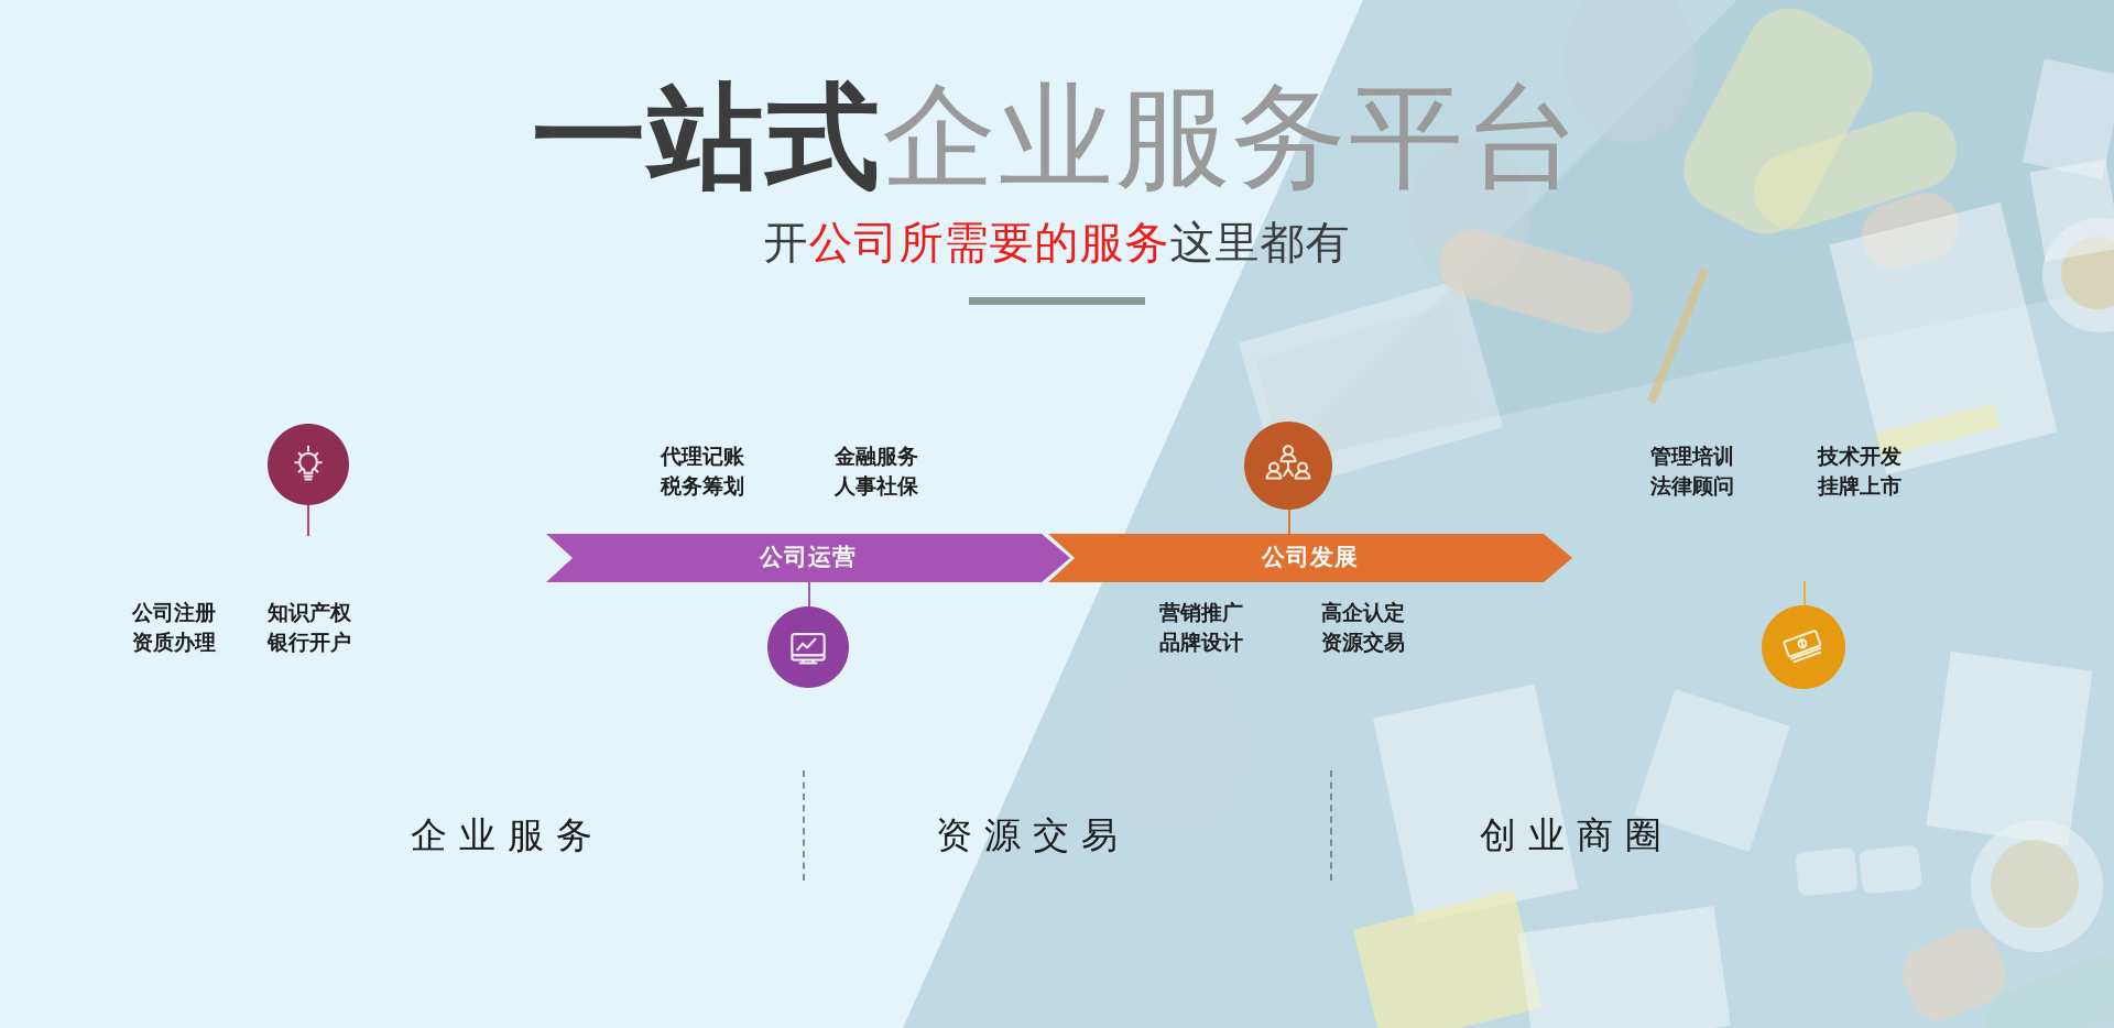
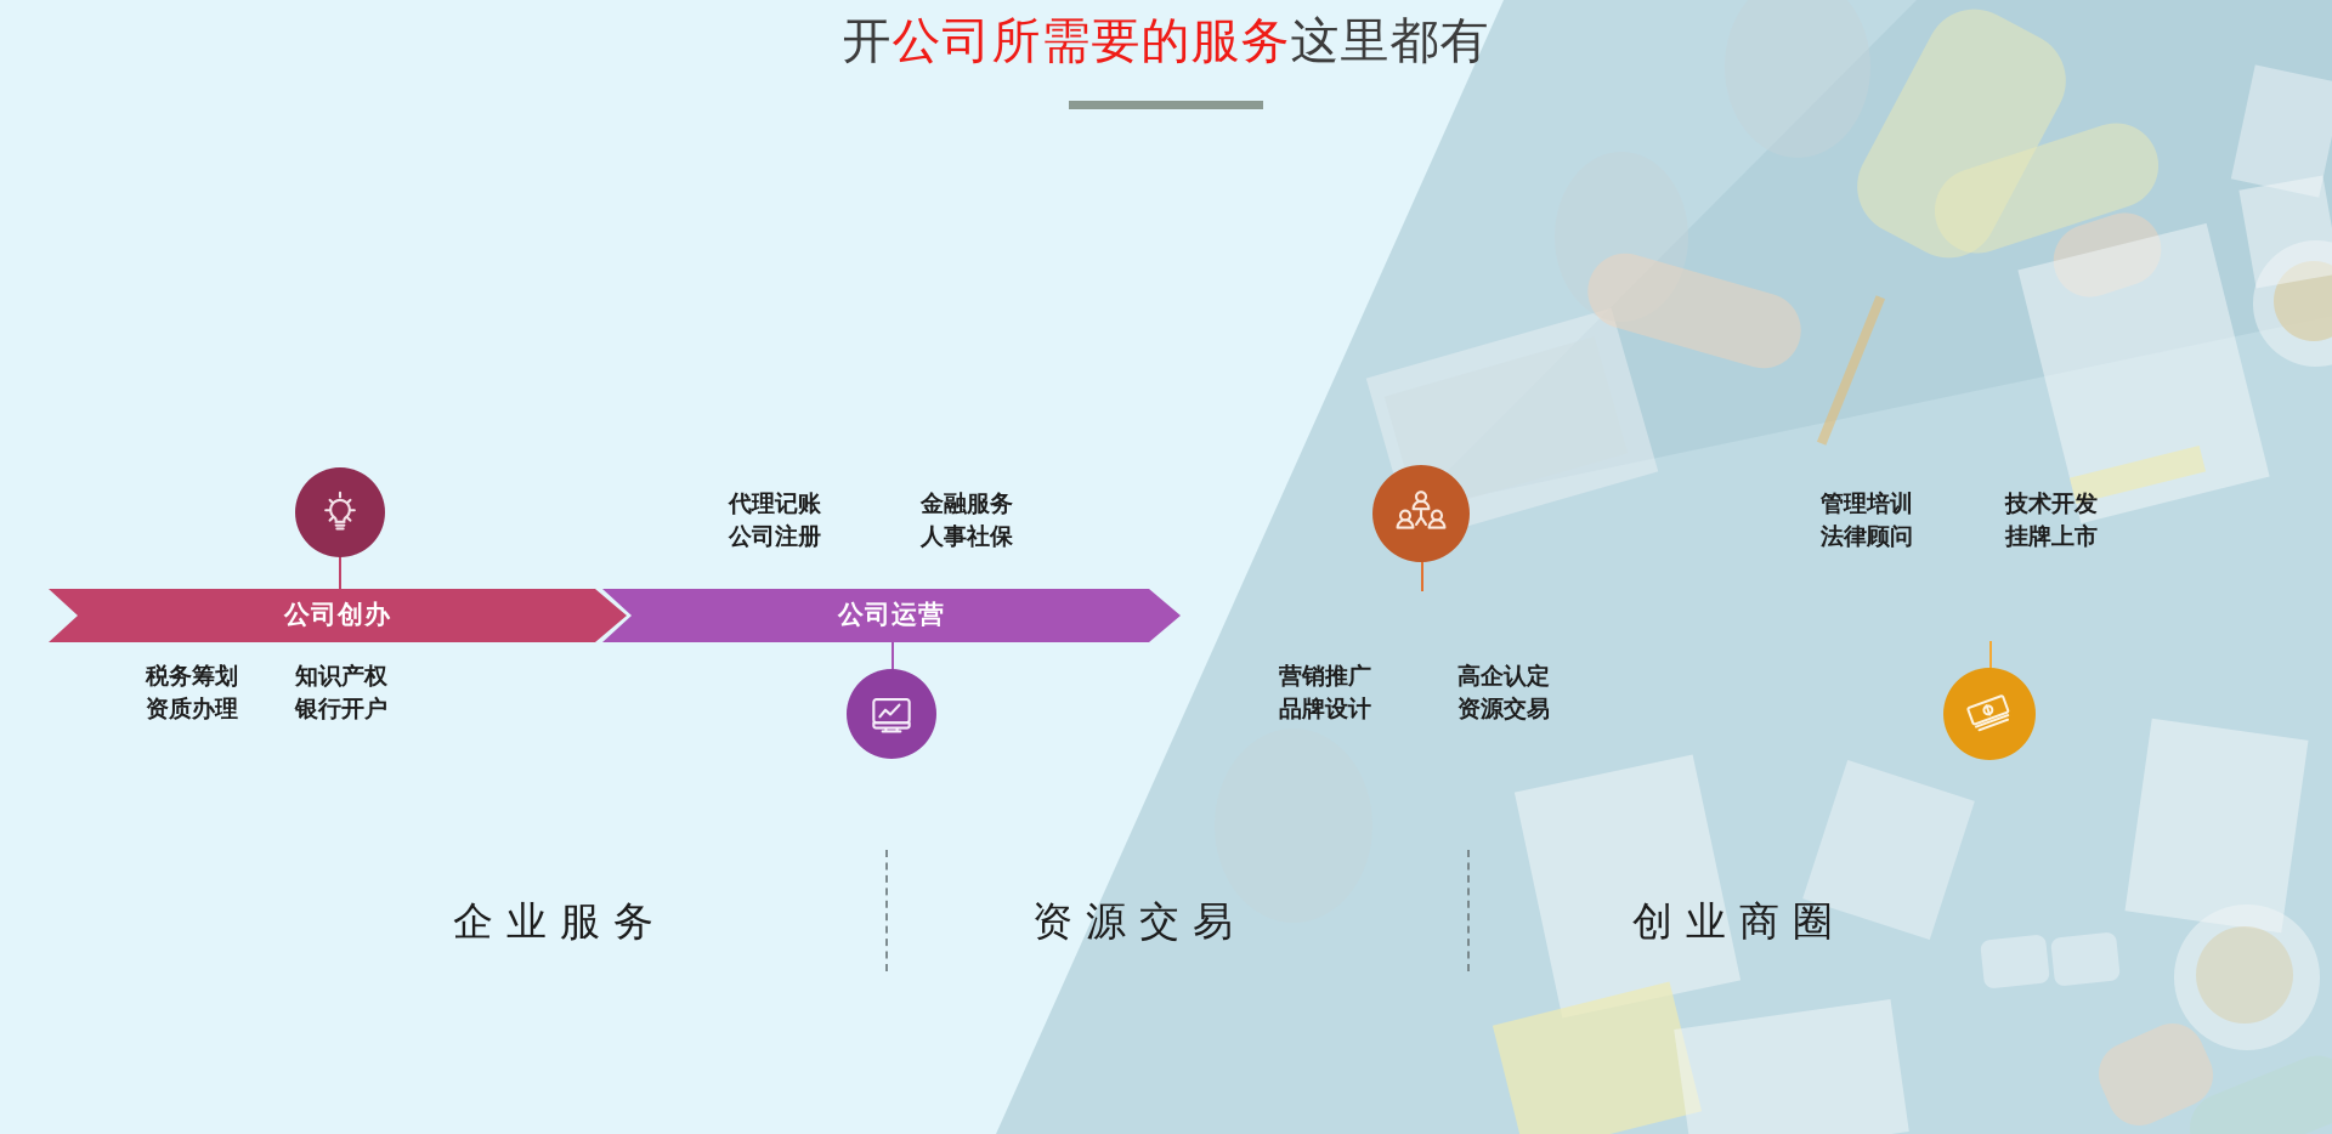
- 一站式企业服务平台
  开公司所需要的服务这里都有
+ 公司创办
  公司运营
- 公司发展
- 公司注册
+ 税务筹划
  资质办理
  知识产权
  银行开户
  代理记账
- 税务筹划
+ 公司注册
  金融服务
  人事社保
  营销推广
  品牌设计
  高企认定
  资源交易
  管理培训
  法律顾问
  技术开发
  挂牌上市
  企业服务
  资源交易
  创业商圈
